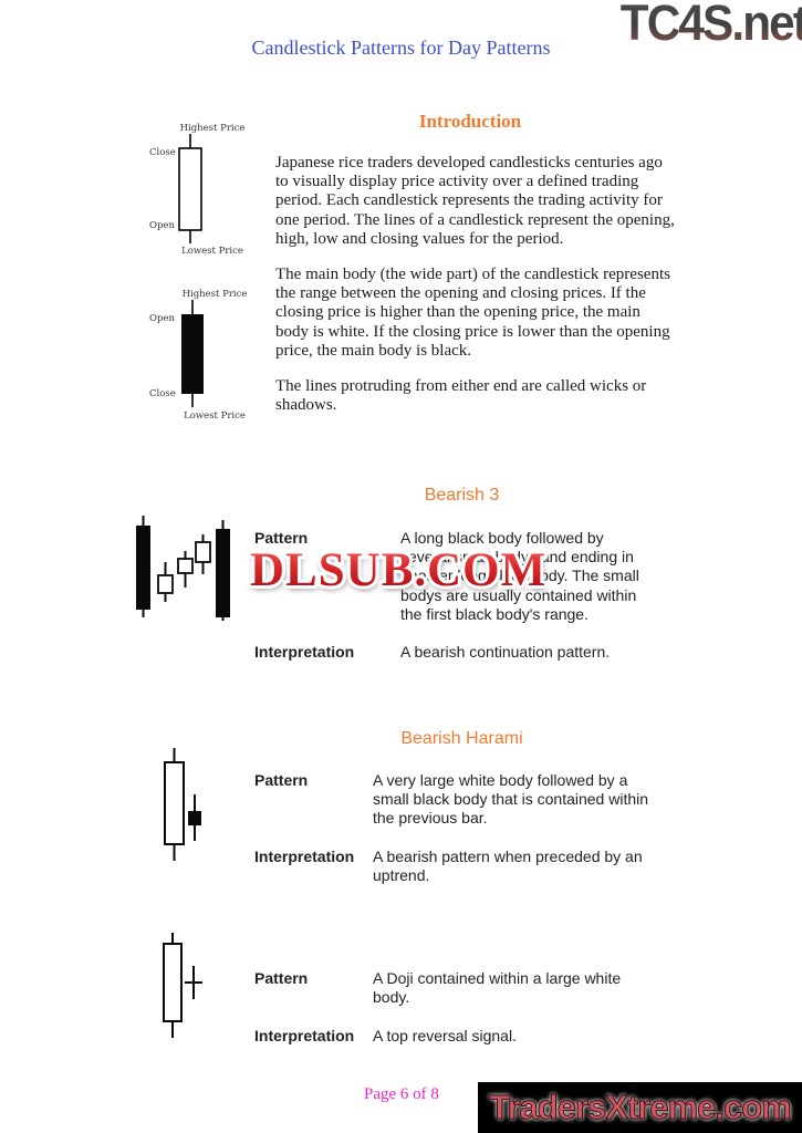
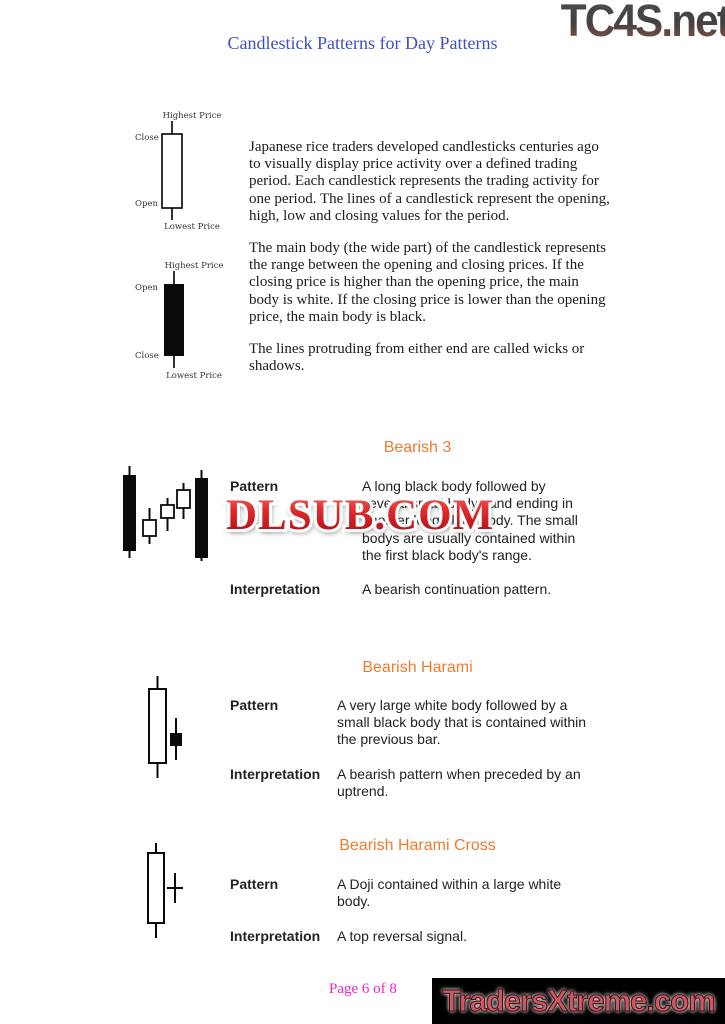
  Candlestick Patterns for Day Patterns
  TC4S.net
- Introduction
  Highest Price
  Close
  Open
  Lowest Price
  Japanese rice traders developed candlesticks centuries ago
  to visually display price activity over a defined trading
  period. Each candlestick represents the trading activity for
  one period. The lines of a candlestick represent the opening,
  high, low and closing values for the period.
  Highest Price
  Open
  Close
  Lowest Price
  The main body (the wide part) of the candlestick represents
  the range between the opening and closing prices. If the
  closing price is higher than the opening price, the main
  body is white. If the closing price is lower than the opening
  price, the main body is black.
  The lines protruding from either end are called wicks or
  shadows.
  Bearish 3
  Pattern
  A long black body followed by
  the first black body's range.
  Interpretation
  A bearish continuation pattern.
  DLSUB.COM
  Bearish Harami
  Pattern
  A very large white body followed by a
  small black body that is contained within
  the previous bar.
  Interpretation
  A bearish pattern when preceded by an
  uptrend.
+ Bearish Harami Cross
  Pattern
  A Doji contained within a large white
  body.
  Interpretation
  A top reversal signal.
  Page 6 of 8
  TradersXtreme.com
